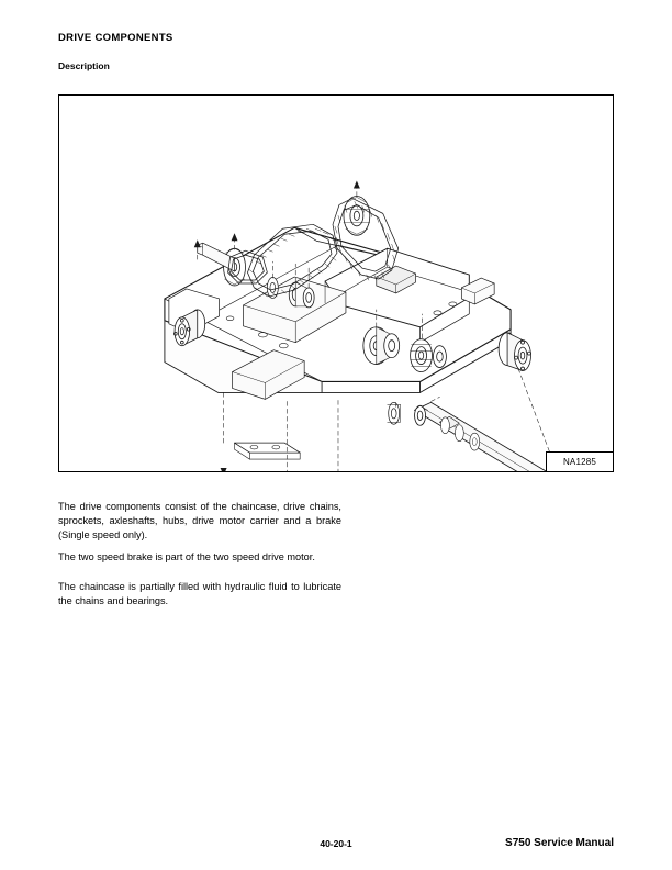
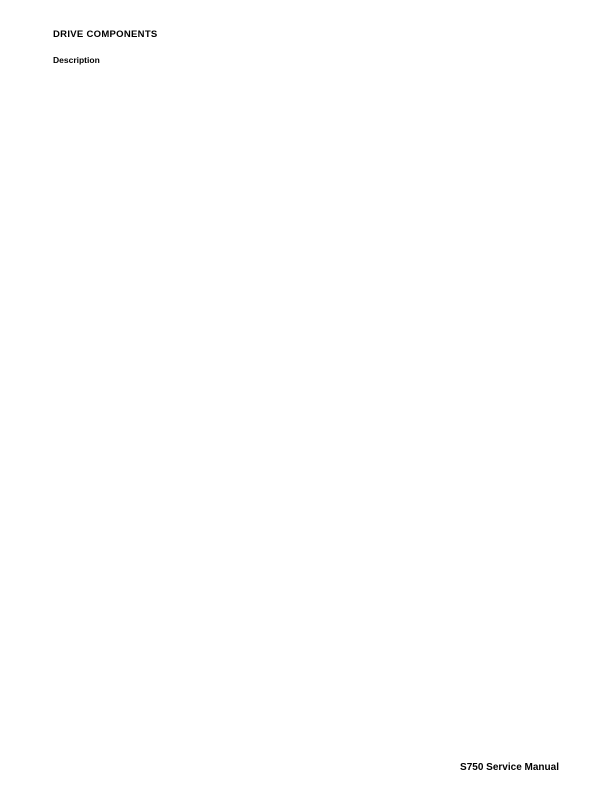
  DRIVE COMPONENTS
  Description
- NA1285
- The drive components consist of the chaincase, drive chains, sprockets, axleshafts, hubs, drive motor carrier and a brake (Single speed only).
- The two speed brake is part of the two speed drive motor.
- The chaincase is partially filled with hydraulic fluid to lubricate the chains and bearings.
- 40-20-1
  S750 Service Manual
